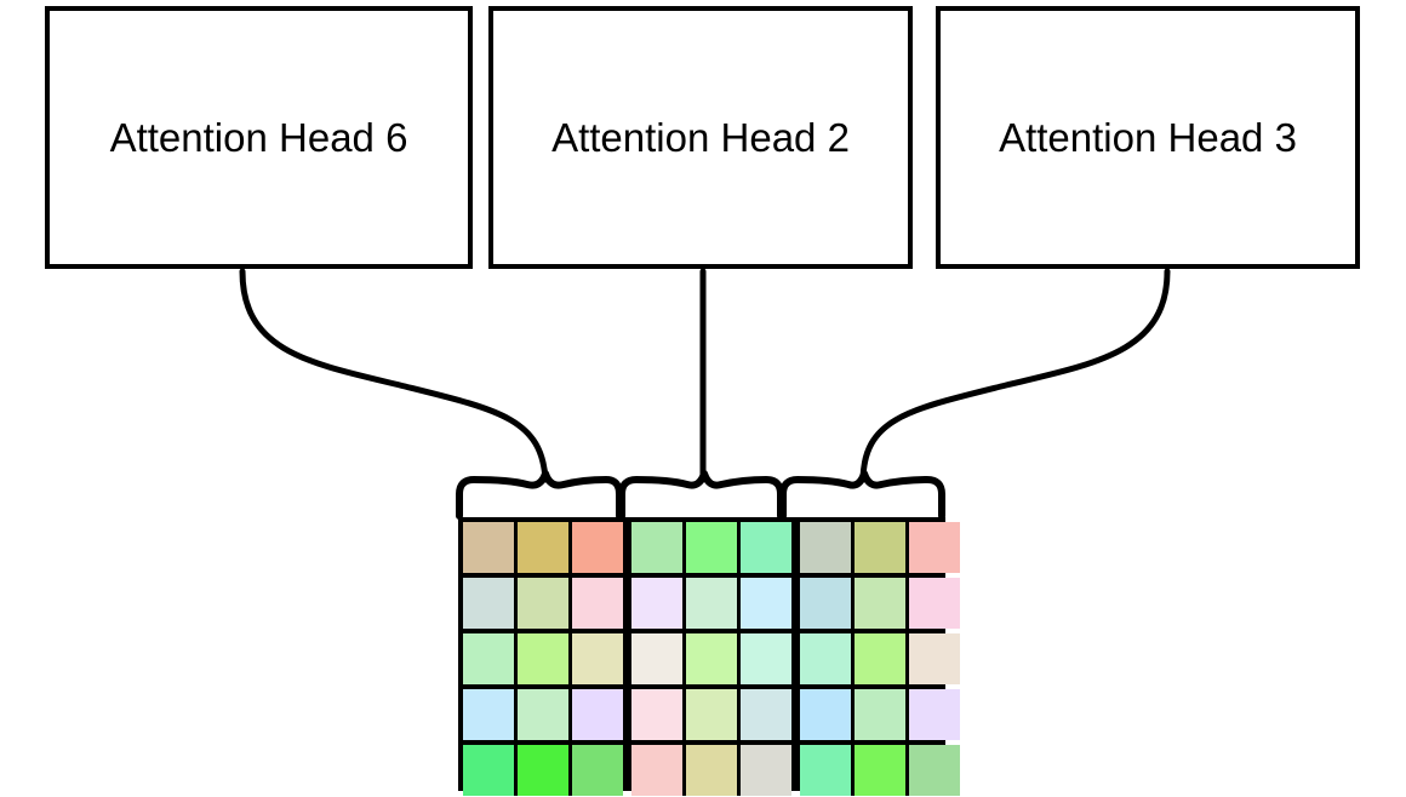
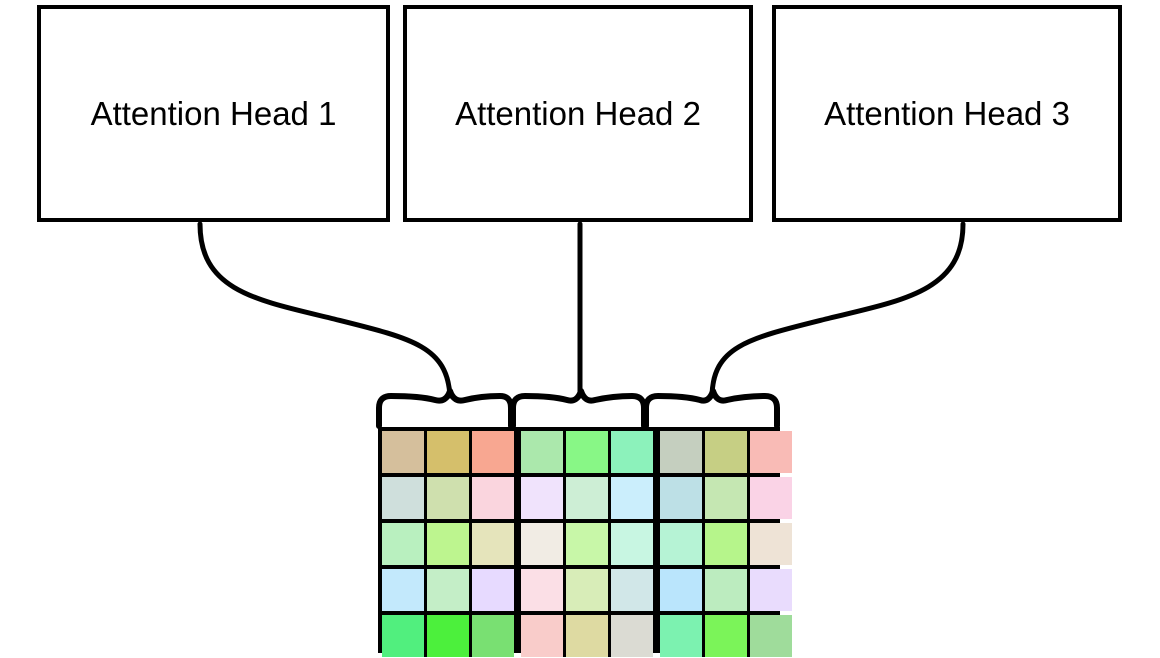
- Attention Head 6
+ Attention Head 1
  Attention Head 2
  Attention Head 3
